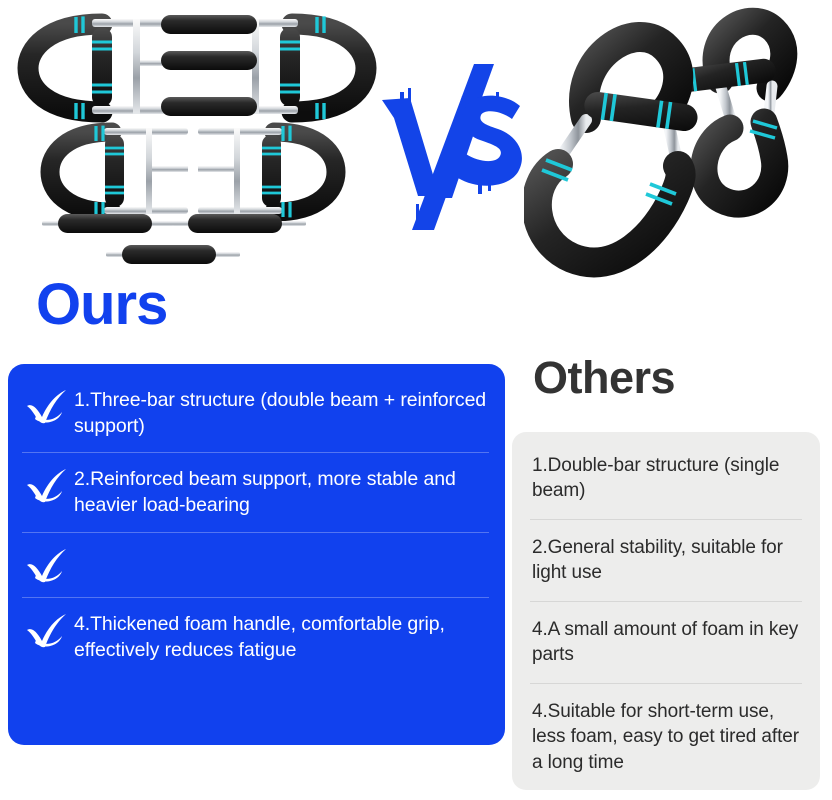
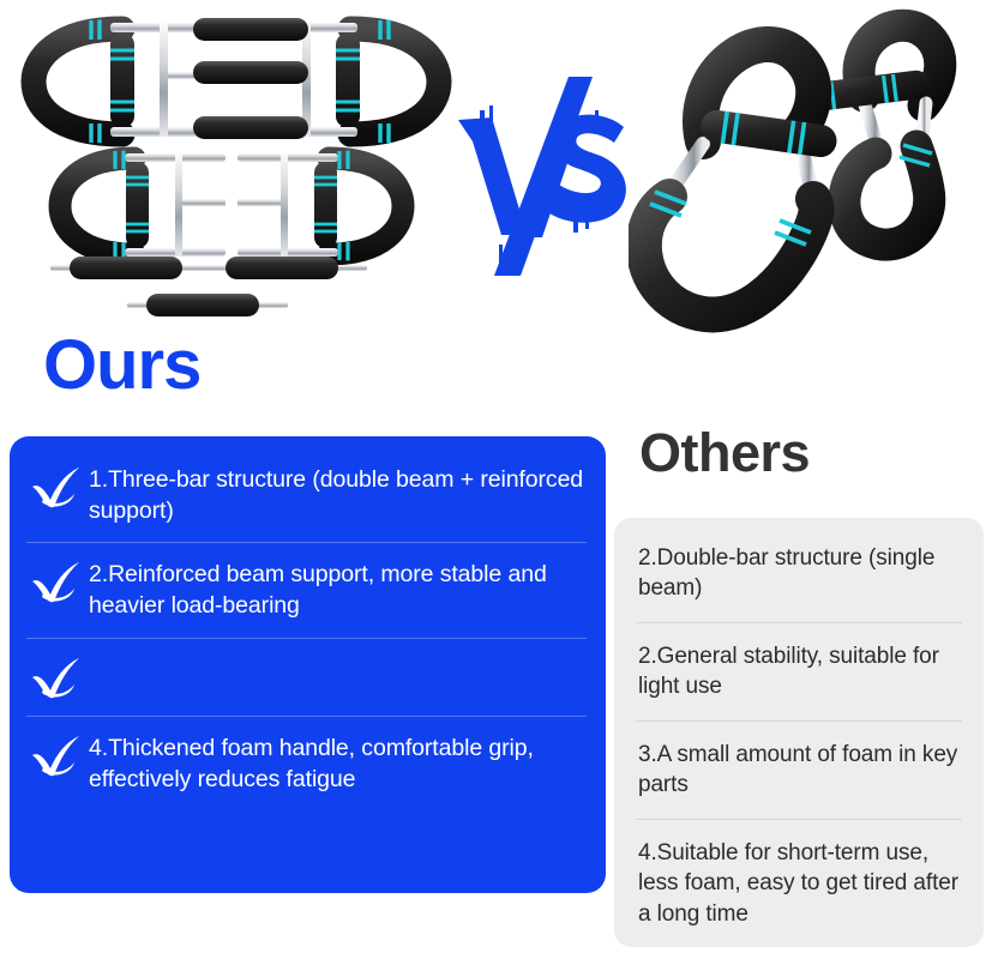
  Ours
  Others
  1.Three-bar structure (double beam + reinforced support)
  2.Reinforced beam support, more stable and heavier load-bearing
  4.Thickened foam handle, comfortable grip, effectively reduces fatigue
- 1.Double-bar structure (single beam)
+ 2.Double-bar structure (single beam)
  2.General stability, suitable for light use
- 4.A small amount of foam in key parts
+ 3.A small amount of foam in key parts
  4.Suitable for short-term use, less foam, easy to get tired after a long time
